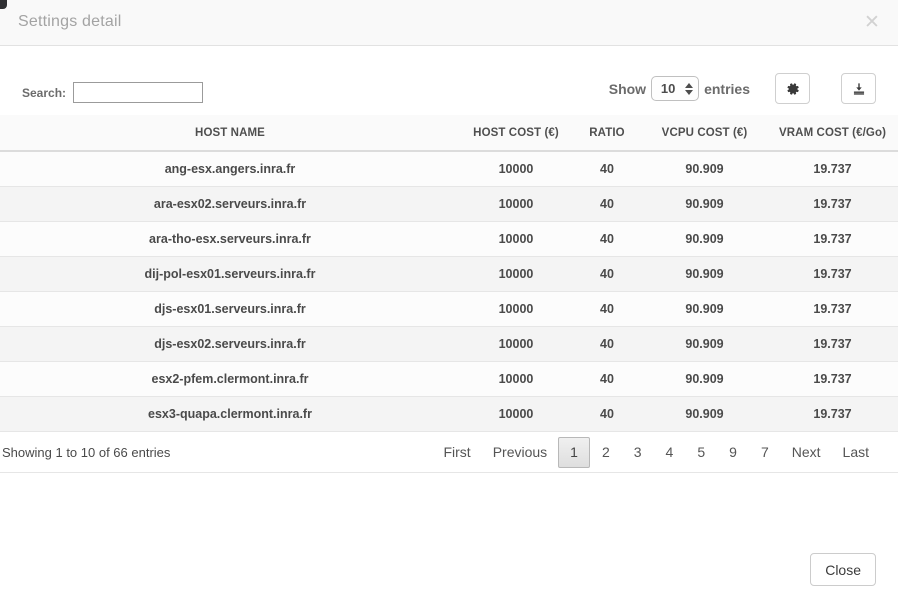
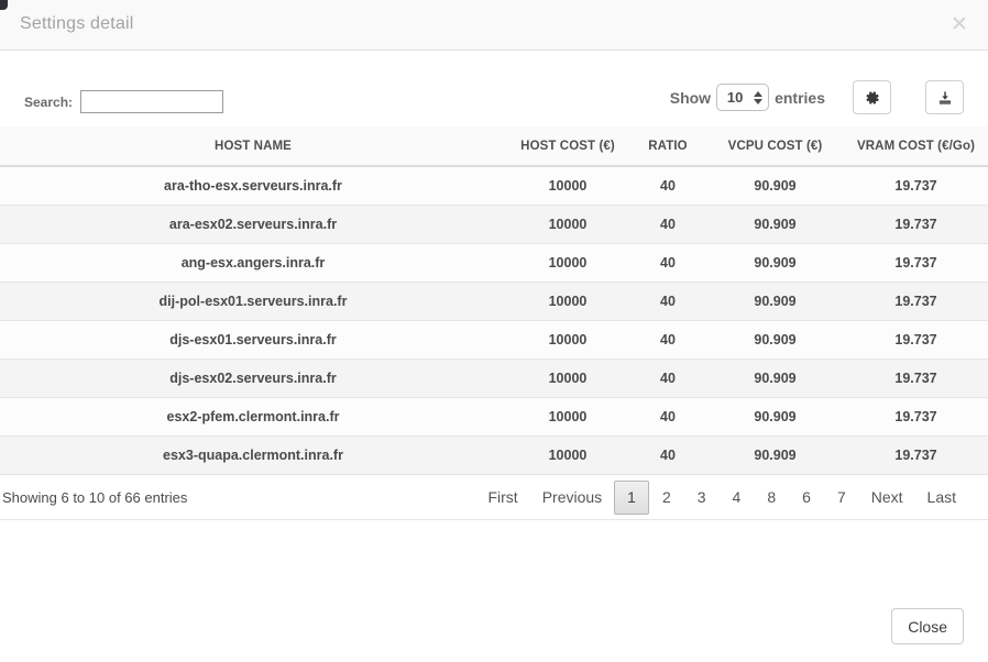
  Settings detail
  ✕
  Search:
  Show
  10
  entries
  HOST NAME	HOST COST (€)	RATIO	VCPU COST (€)	VRAM COST (€/Go)
- ang-esx.angers.inra.fr	10000	40	90.909	19.737
+ ara-tho-esx.serveurs.inra.fr	10000	40	90.909	19.737
  ara-esx02.serveurs.inra.fr	10000	40	90.909	19.737
- ara-tho-esx.serveurs.inra.fr	10000	40	90.909	19.737
+ ang-esx.angers.inra.fr	10000	40	90.909	19.737
  dij-pol-esx01.serveurs.inra.fr	10000	40	90.909	19.737
  djs-esx01.serveurs.inra.fr	10000	40	90.909	19.737
  djs-esx02.serveurs.inra.fr	10000	40	90.909	19.737
  esx2-pfem.clermont.inra.fr	10000	40	90.909	19.737
  esx3-quapa.clermont.inra.fr	10000	40	90.909	19.737
- Showing 1 to 10 of 66 entries
+ Showing 6 to 10 of 66 entries
  First
  Previous
  1
  2
  3
  4
- 5
+ 8
- 9
+ 6
  7
  Next
  Last
  Close
